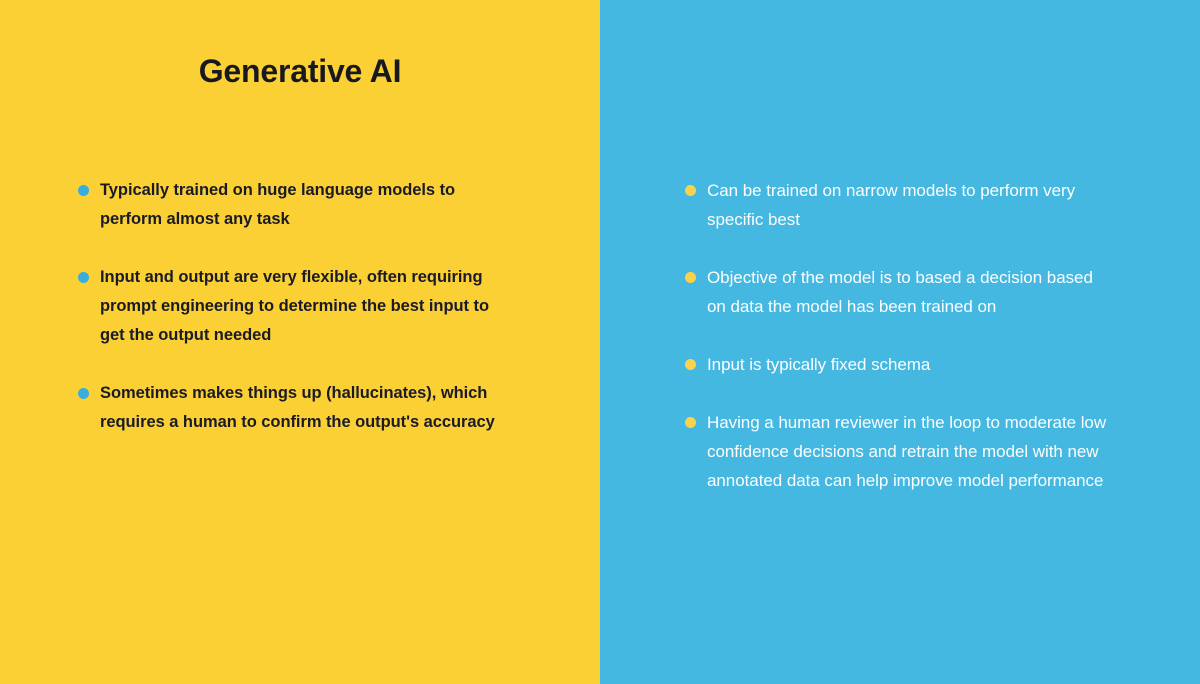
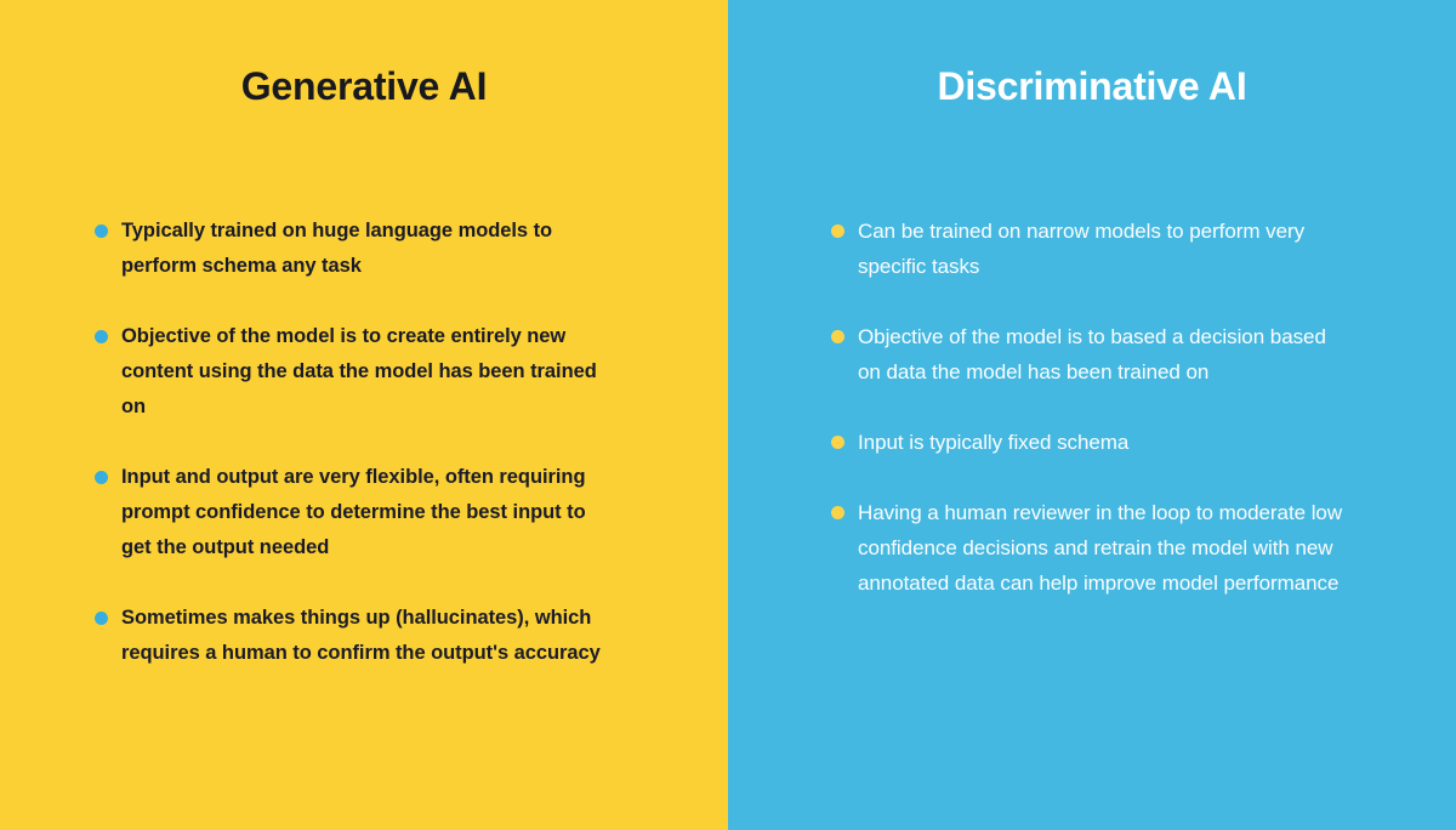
  Generative AI
- Typically trained on huge language models to perform almost any task
+ Typically trained on huge language models to perform schema any task
+ Objective of the model is to create entirely new content using the data the model has been trained on
- Input and output are very flexible, often requiring prompt engineering to determine the best input to get the output needed
+ Input and output are very flexible, often requiring prompt confidence to determine the best input to get the output needed
  Sometimes makes things up (hallucinates), which requires a human to confirm the output's accuracy
+ Discriminative AI
- Can be trained on narrow models to perform very specific best
+ Can be trained on narrow models to perform very specific tasks
  Objective of the model is to based a decision based on data the model has been trained on
  Input is typically fixed schema
  Having a human reviewer in the loop to moderate low confidence decisions and retrain the model with new annotated data can help improve model performance
